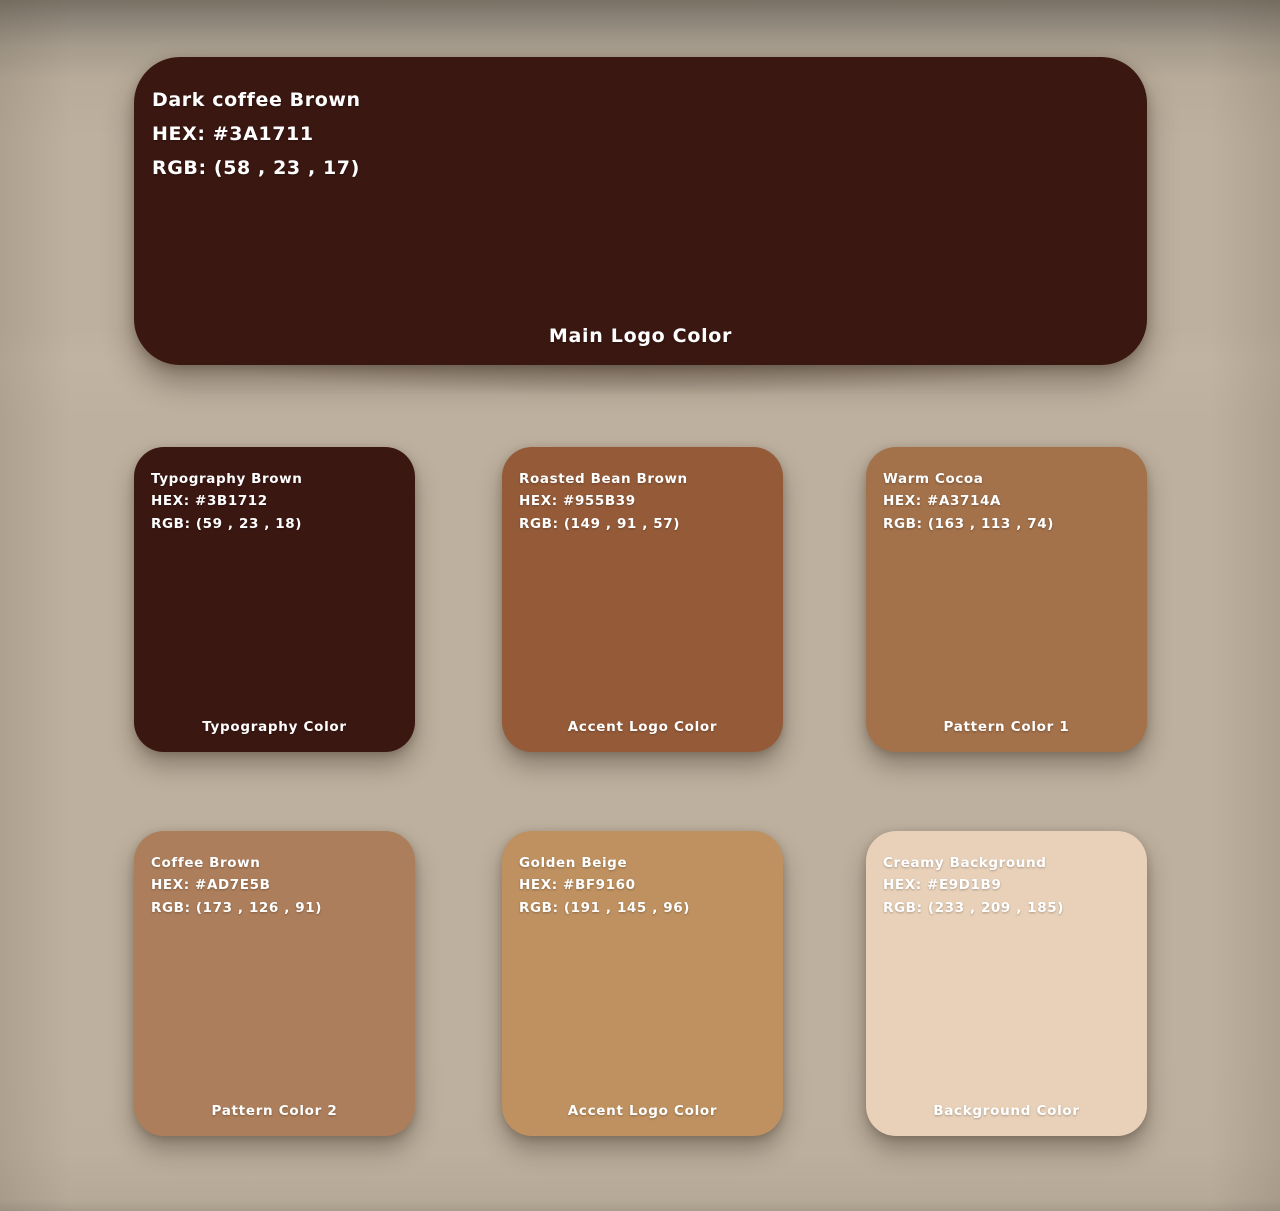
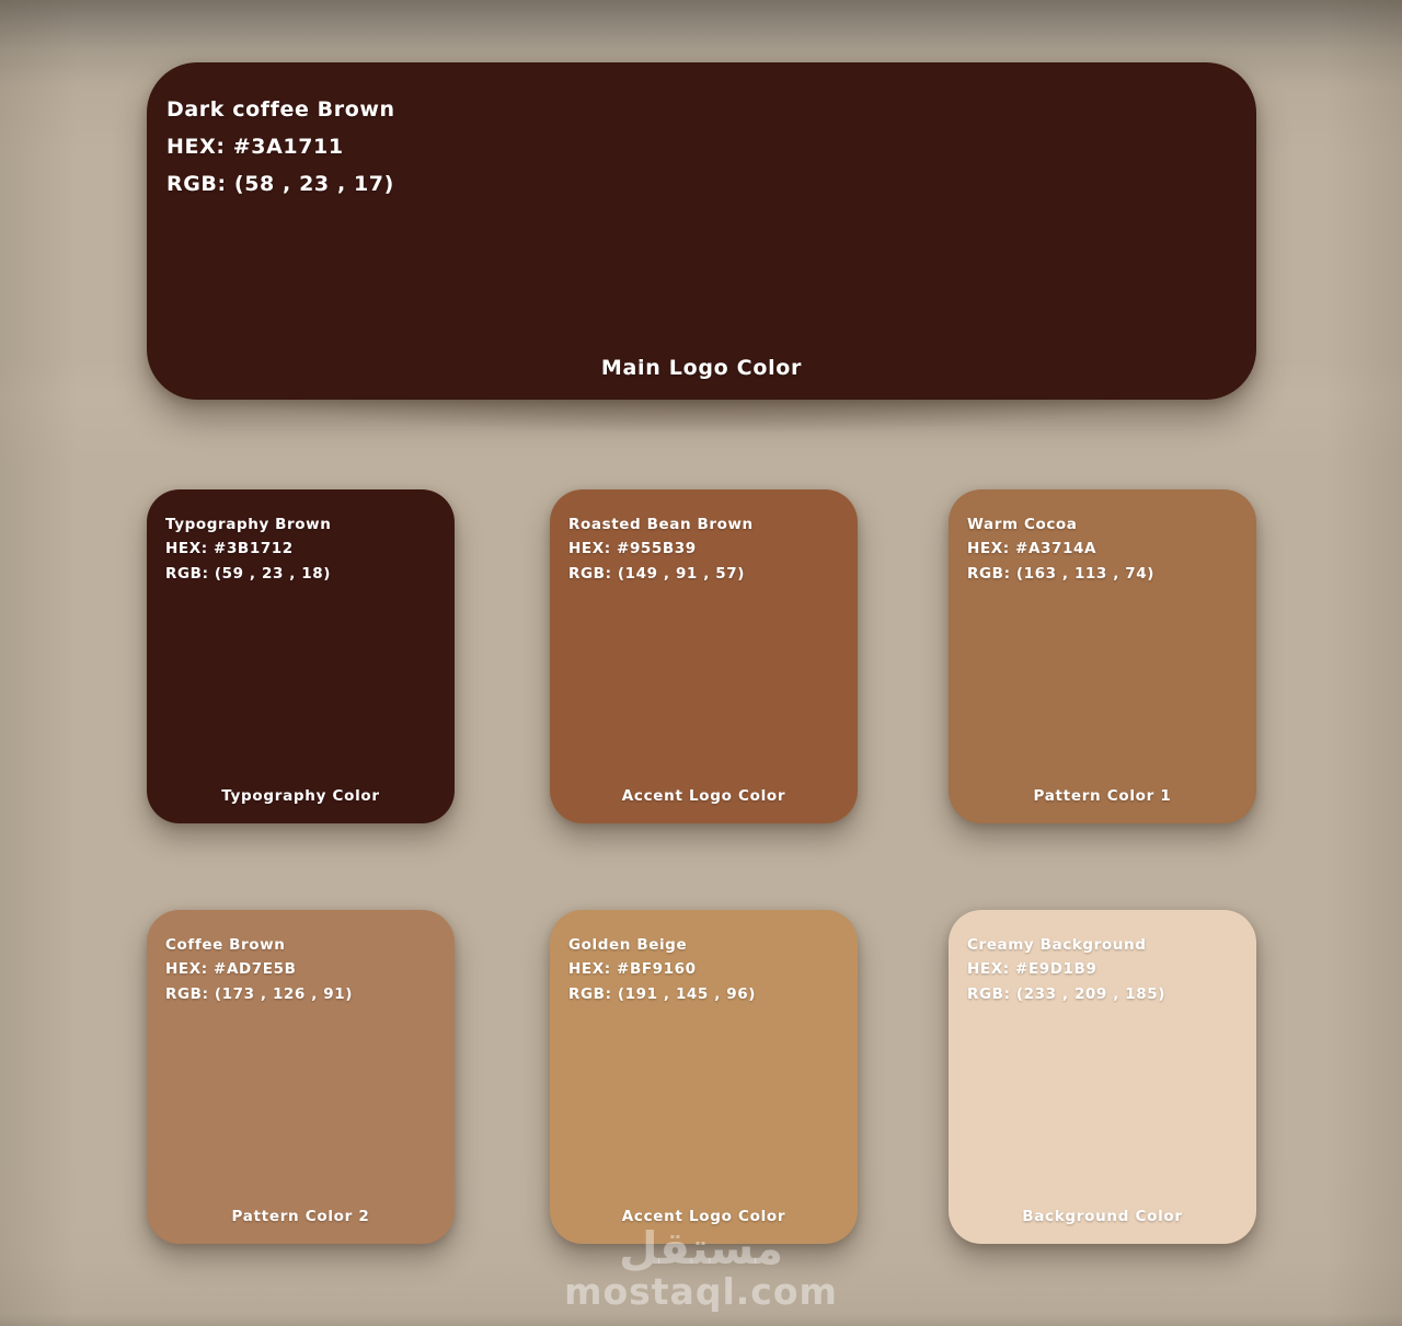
+ مستقل
+ mostaql.com
